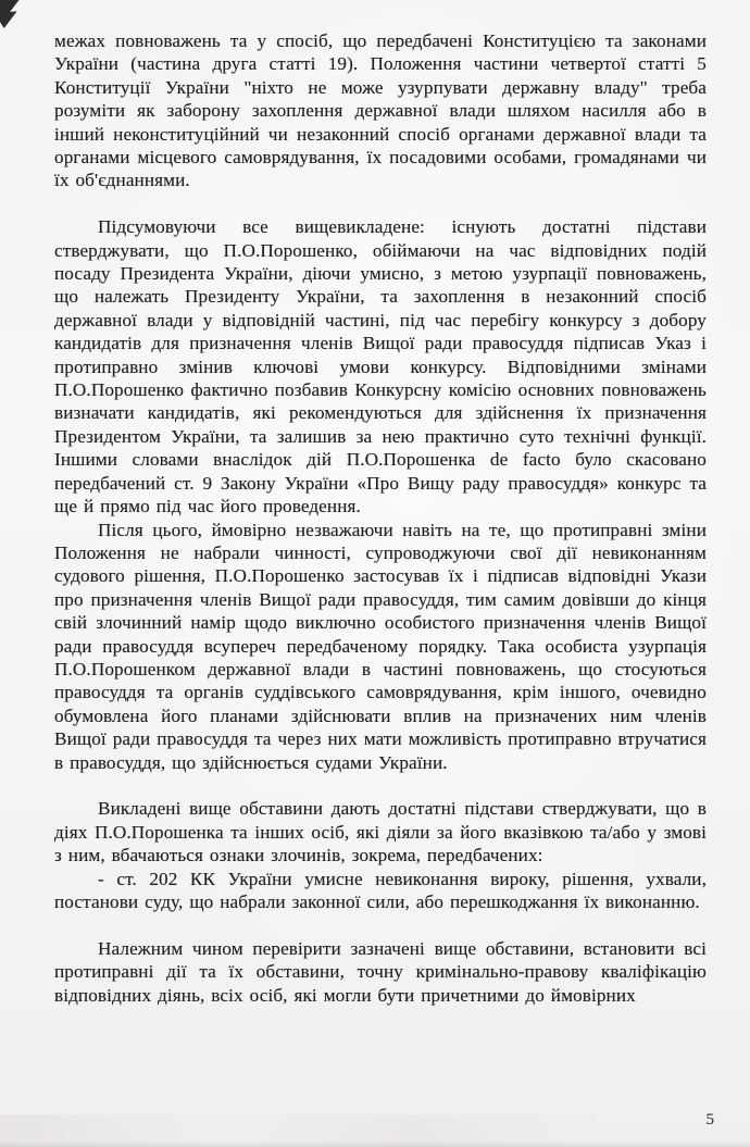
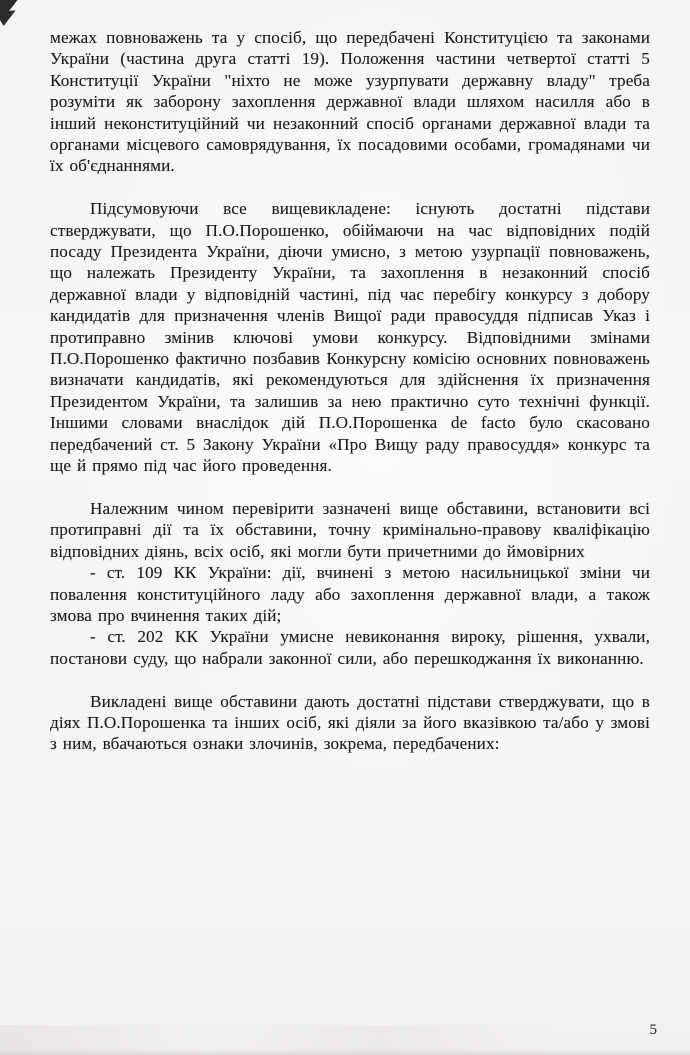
  межах повноважень та у спосіб, що передбачені Конституцією та законами України (частина друга статті 19). Положення частини четвертої статті 5 Конституції України "ніхто не може узурпувати державну владу" треба розуміти як заборону захоплення державної влади шляхом насилля або в інший неконституційний чи незаконний спосіб органами державної влади та органами місцевого самоврядування, їх посадовими особами, громадянами чи їх об'єднаннями.
- Підсумовуючи все вищевикладене: існують достатні підстави стверджувати, що П.О.Порошенко, обіймаючи на час відповідних подій посаду Президента України, діючи умисно, з метою узурпації повноважень, що належать Президенту України, та захоплення в незаконний спосіб державної влади у відповідній частині, під час перебігу конкурсу з добору кандидатів для призначення членів Вищої ради правосуддя підписав Указ і протиправно змінив ключові умови конкурсу. Відповідними змінами П.О.Порошенко фактично позбавив Конкурсну комісію основних повноважень визначати кандидатів, які рекомендуються для здійснення їх призначення Президентом України, та залишив за нею практично суто технічні функції. Іншими словами внаслідок дій П.О.Порошенка de facto було скасовано передбачений ст. 9 Закону України «Про Вищу раду правосуддя» конкурс та ще й прямо під час його проведення.
+ Підсумовуючи все вищевикладене: існують достатні підстави стверджувати, що П.О.Порошенко, обіймаючи на час відповідних подій посаду Президента України, діючи умисно, з метою узурпації повноважень, що належать Президенту України, та захоплення в незаконний спосіб державної влади у відповідній частині, під час перебігу конкурсу з добору кандидатів для призначення членів Вищої ради правосуддя підписав Указ і протиправно змінив ключові умови конкурсу. Відповідними змінами П.О.Порошенко фактично позбавив Конкурсну комісію основних повноважень визначати кандидатів, які рекомендуються для здійснення їх призначення Президентом України, та залишив за нею практично суто технічні функції. Іншими словами внаслідок дій П.О.Порошенка de facto було скасовано передбачений ст. 5 Закону України «Про Вищу раду правосуддя» конкурс та ще й прямо під час його проведення.
- Після цього, ймовірно незважаючи навіть на те, що протиправні зміни Положення не набрали чинності, супроводжуючи свої дії невиконанням судового рішення, П.О.Порошенко застосував їх і підписав відповідні Укази про призначення членів Вищої ради правосуддя, тим самим довівши до кінця свій злочинний намір щодо виключно особистого призначення членів Вищої ради правосуддя всупереч передбаченому порядку. Така особиста узурпація П.О.Порошенком державної влади в частині повноважень, що стосуються правосуддя та органів суддівського самоврядування, крім іншого, очевидно обумовлена його планами здійснювати вплив на призначених ним членів Вищої ради правосуддя та через них мати можливість протиправно втручатися в правосуддя, що здійснюється судами України.
- Викладені вище обставини дають достатні підстави стверджувати, що в діях П.О.Порошенка та інших осіб, які діяли за його вказівкою та/або у змові з ним, вбачаються ознаки злочинів, зокрема, передбачених:
+ Належним чином перевірити зазначені вище обставини, встановити всі протиправні дії та їх обставини, точну кримінально-правову кваліфікацію відповідних діянь, всіх осіб, які могли бути причетними до ймовірних
+ - ст. 109 КК України: дії, вчинені з метою насильницької зміни чи повалення конституційного ладу або захоплення державної влади, а також змова про вчинення таких дій;
  - ст. 202 КК України умисне невиконання вироку, рішення, ухвали, постанови суду, що набрали законної сили, або перешкоджання їх виконанню.
- Належним чином перевірити зазначені вище обставини, встановити всі протиправні дії та їх обставини, точну кримінально-правову кваліфікацію відповідних діянь, всіх осіб, які могли бути причетними до ймовірних
+ Викладені вище обставини дають достатні підстави стверджувати, що в діях П.О.Порошенка та інших осіб, які діяли за його вказівкою та/або у змові з ним, вбачаються ознаки злочинів, зокрема, передбачених:
